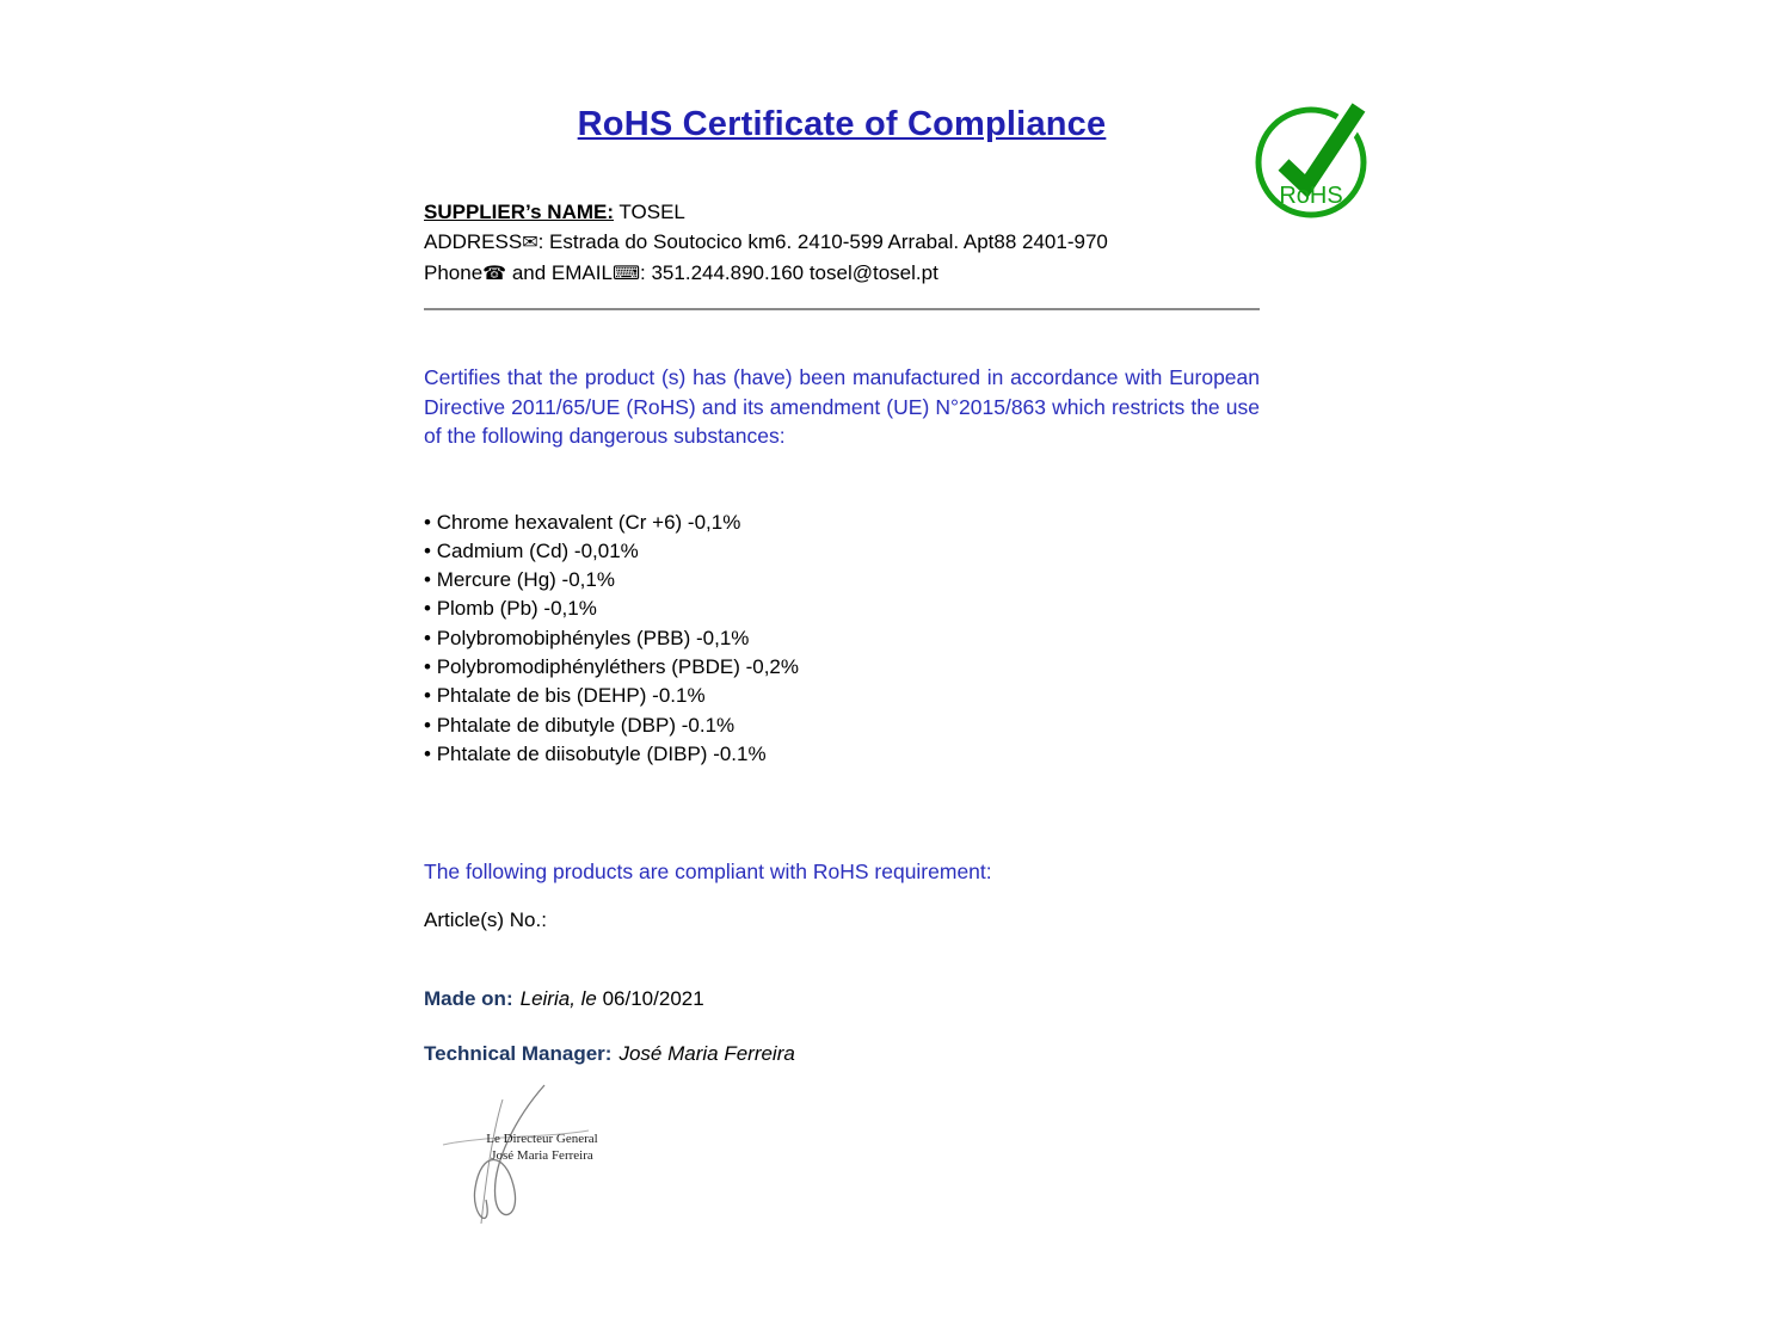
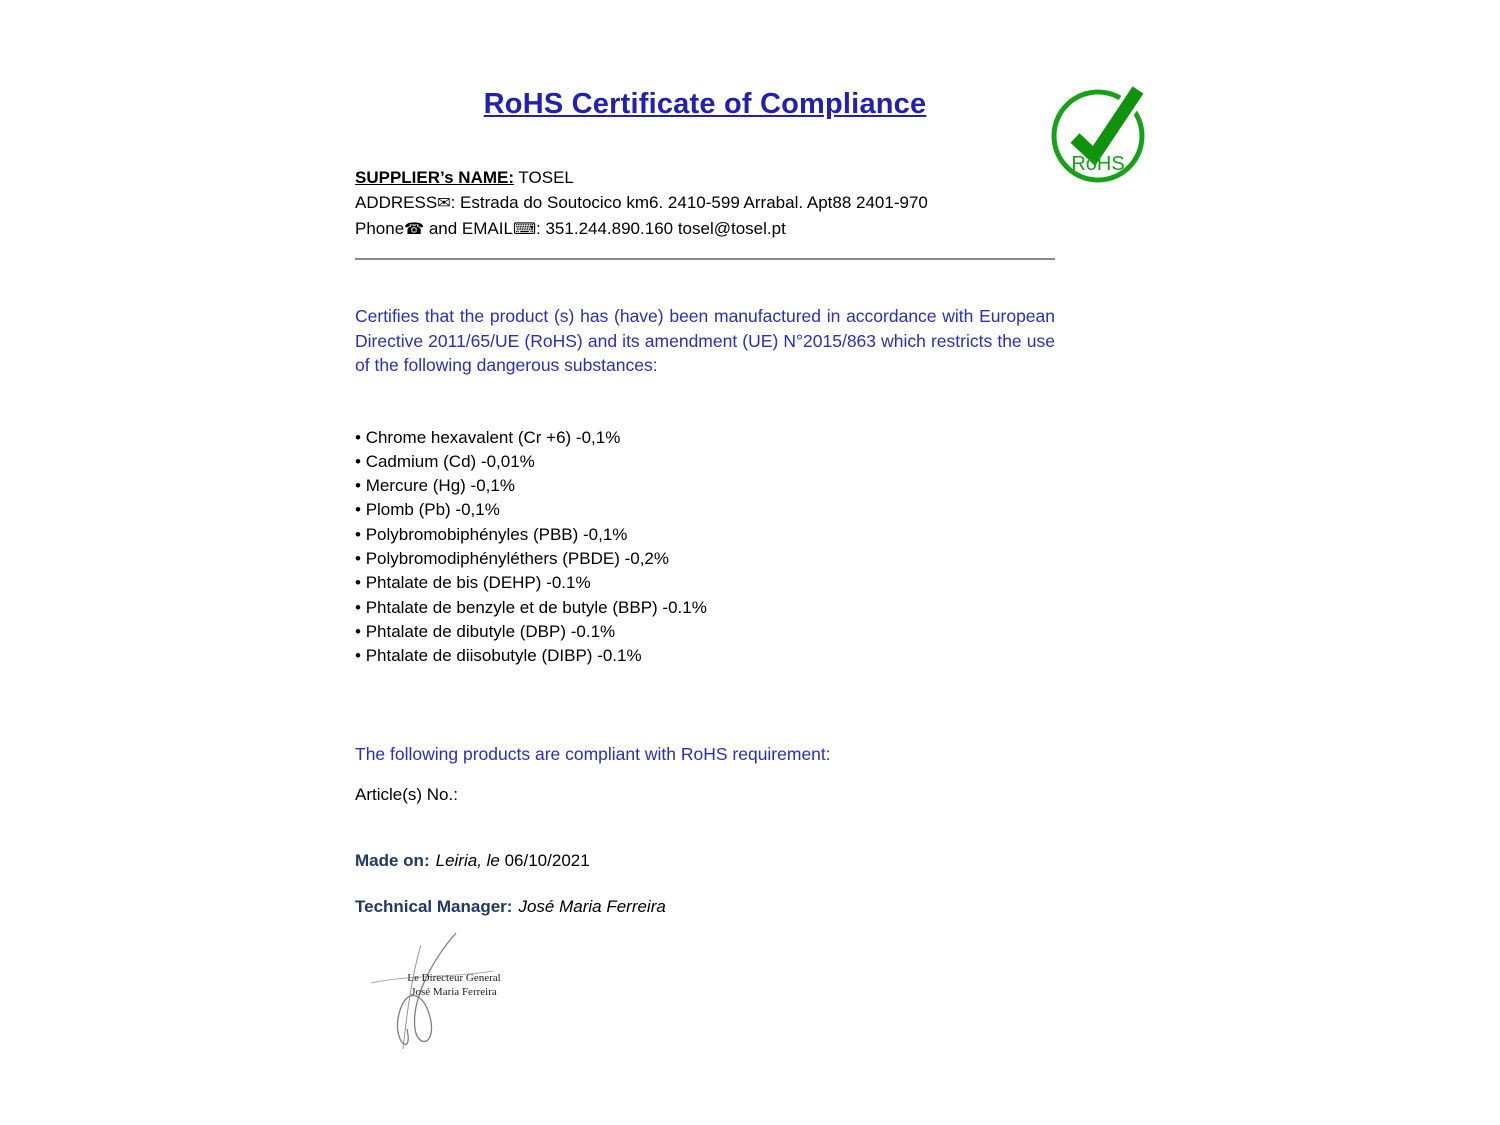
  RoHS
  RoHS Certificate of Compliance
  SUPPLIER’s NAME: TOSEL
  ADDRESS✉: Estrada do Soutocico km6. 2410-599 Arrabal. Apt88 2401-970
  Phone☎ and EMAIL⌨: 351.244.890.160 tosel@tosel.pt
  Certifies that the product (s) has (have) been manufactured in accordance with European Directive 2011/65/UE (RoHS) and its amendment (UE) N°2015/863 which restricts the use of the following dangerous substances:
  Chrome hexavalent (Cr +6) -0,1%
  Cadmium (Cd) -0,01%
  Mercure (Hg) -0,1%
  Plomb (Pb) -0,1%
  Polybromobiphényles (PBB) -0,1%
  Polybromodiphényléthers (PBDE) -0,2%
  Phtalate de bis (DEHP) -0.1%
+ Phtalate de benzyle et de butyle (BBP) -0.1%
  Phtalate de dibutyle (DBP) -0.1%
  Phtalate de diisobutyle (DIBP) -0.1%
  The following products are compliant with RoHS requirement:
  Article(s) No.:
  Made on: Leiria, le 06/10/2021
  Technical Manager: José Maria Ferreira
  Le Directeur General
  José Maria Ferreira
